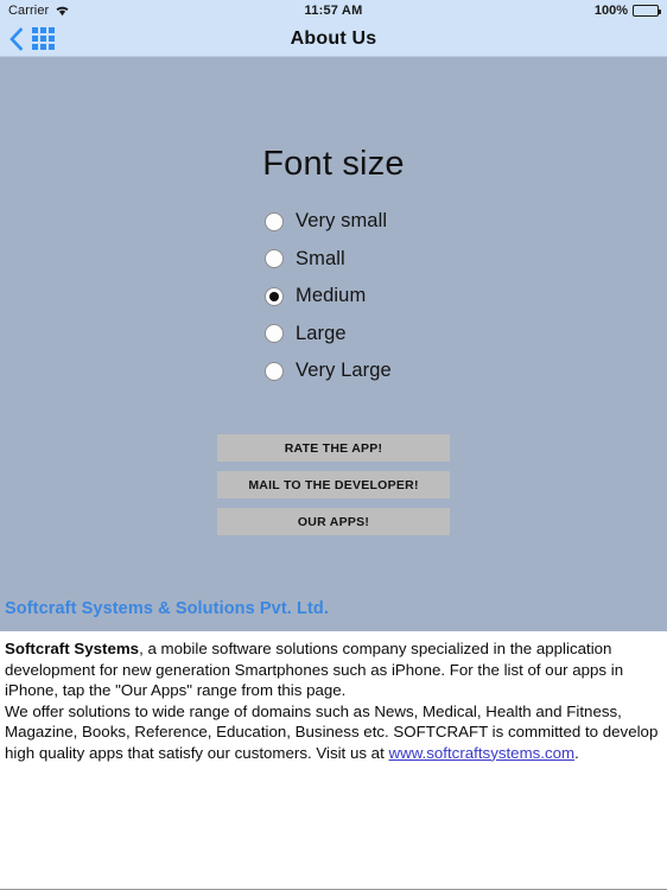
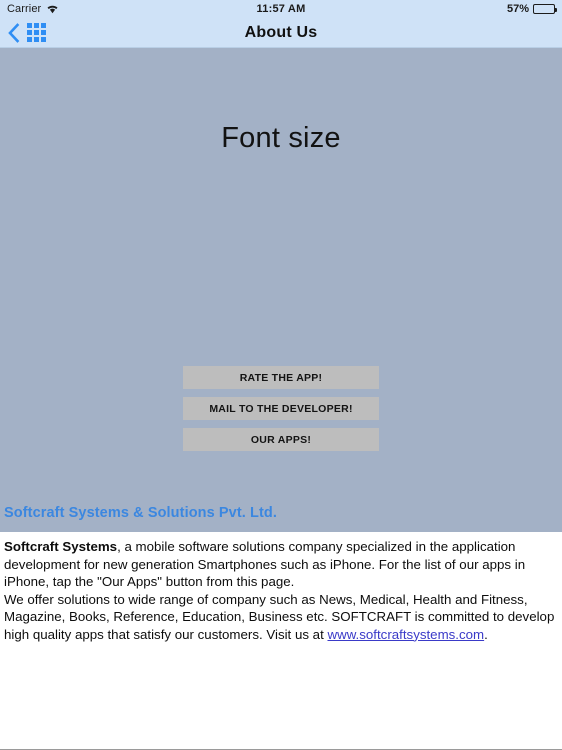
  Carrier
  11:57 AM
- 100%
+ 57%
  About Us
  Font size
- Very small
- Small
- Medium
- Large
- Very Large
  RATE THE APP!
  MAIL TO THE DEVELOPER!
  OUR APPS!
  Softcraft Systems & Solutions Pvt. Ltd.
- Softcraft Systems, a mobile software solutions company specialized in the application development for new generation Smartphones such as iPhone. For the list of our apps in iPhone, tap the "Our Apps" range from this page.
+ Softcraft Systems, a mobile software solutions company specialized in the application development for new generation Smartphones such as iPhone. For the list of our apps in iPhone, tap the "Our Apps" button from this page.
- We offer solutions to wide range of domains such as News, Medical, Health and Fitness, Magazine, Books, Reference, Education, Business etc. SOFTCRAFT is committed to develop high quality apps that satisfy our customers. Visit us at www.softcraftsystems.com.
+ We offer solutions to wide range of company such as News, Medical, Health and Fitness, Magazine, Books, Reference, Education, Business etc. SOFTCRAFT is committed to develop high quality apps that satisfy our customers. Visit us at www.softcraftsystems.com.
